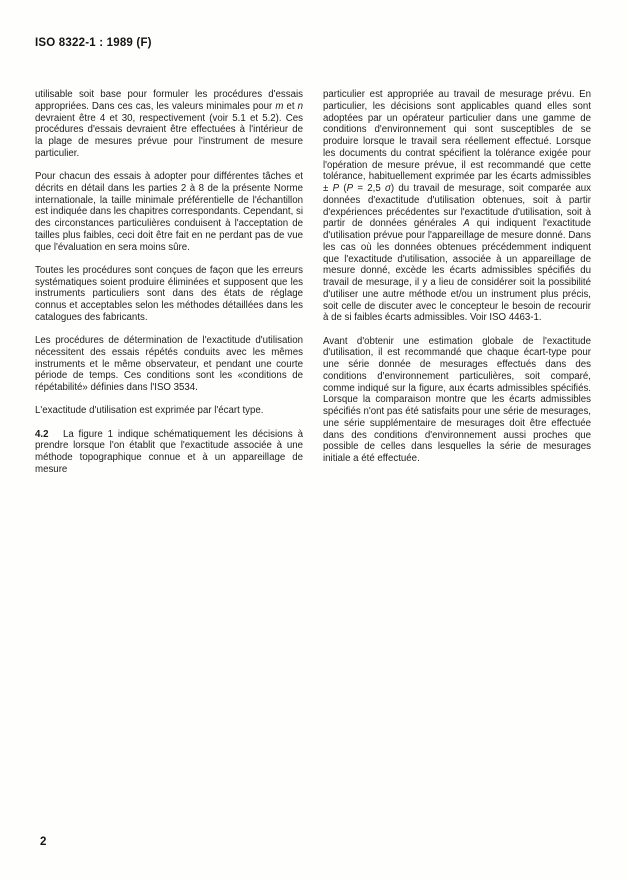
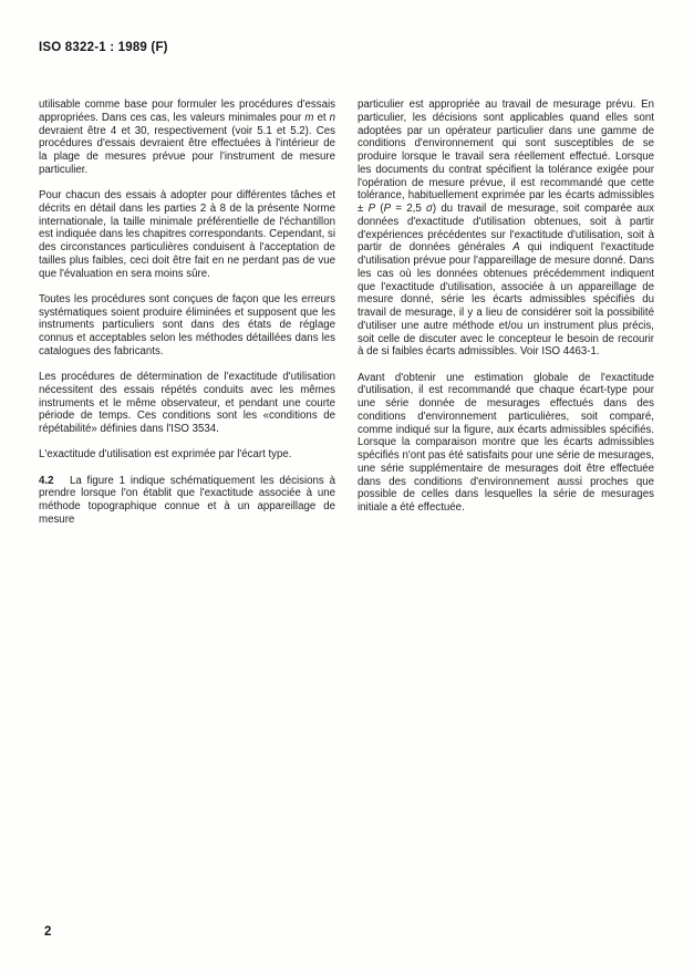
  ISO 8322-1 : 1989 (F)
- utilisable soit base pour formuler les procédures d'essais appropriées. Dans ces cas, les valeurs minimales pour m et n devraient être 4 et 30, respectivement (voir 5.1 et 5.2). Ces procédures d'essais devraient être effectuées à l'intérieur de la plage de mesures prévue pour l'instrument de mesure particulier.
+ utilisable comme base pour formuler les procédures d'essais appropriées. Dans ces cas, les valeurs minimales pour m et n devraient être 4 et 30, respectivement (voir 5.1 et 5.2). Ces procédures d'essais devraient être effectuées à l'intérieur de la plage de mesures prévue pour l'instrument de mesure particulier.
  Pour chacun des essais à adopter pour différentes tâches et décrits en détail dans les parties 2 à 8 de la présente Norme internationale, la taille minimale préférentielle de l'échantillon est indiquée dans les chapitres correspondants. Cependant, si des circonstances particulières conduisent à l'acceptation de tailles plus faibles, ceci doit être fait en ne perdant pas de vue que l'évaluation en sera moins sûre.
  Toutes les procédures sont conçues de façon que les erreurs systématiques soient produire éliminées et supposent que les instruments particuliers sont dans des états de réglage connus et acceptables selon les méthodes détaillées dans les catalogues des fabricants.
  Les procédures de détermination de l'exactitude d'utilisation nécessitent des essais répétés conduits avec les mêmes instruments et le même observateur, et pendant une courte période de temps. Ces conditions sont les «conditions de répétabilité» définies dans l'ISO 3534.
  L'exactitude d'utilisation est exprimée par l'écart type.
  4.2 La figure 1 indique schématiquement les décisions à prendre lorsque l'on établit que l'exactitude associée à une méthode topographique connue et à un appareillage de mesure
- particulier est appropriée au travail de mesurage prévu. En particulier, les décisions sont applicables quand elles sont adoptées par un opérateur particulier dans une gamme de conditions d'environnement qui sont susceptibles de se produire lorsque le travail sera réellement effectué. Lorsque les documents du contrat spécifient la tolérance exigée pour l'opération de mesure prévue, il est recommandé que cette tolérance, habituellement exprimée par les écarts admissibles ± P (P = 2,5 σ) du travail de mesurage, soit comparée aux données d'exactitude d'utilisation obtenues, soit à partir d'expériences précédentes sur l'exactitude d'utilisation, soit à partir de données générales A qui indiquent l'exactitude d'utilisation prévue pour l'appareillage de mesure donné. Dans les cas où les données obtenues précédemment indiquent que l'exactitude d'utilisation, associée à un appareillage de mesure donné, excède les écarts admissibles spécifiés du travail de mesurage, il y a lieu de considérer soit la possibilité d'utiliser une autre méthode et/ou un instrument plus précis, soit celle de discuter avec le concepteur le besoin de recourir à de si faibles écarts admissibles. Voir ISO 4463-1.
+ particulier est appropriée au travail de mesurage prévu. En particulier, les décisions sont applicables quand elles sont adoptées par un opérateur particulier dans une gamme de conditions d'environnement qui sont susceptibles de se produire lorsque le travail sera réellement effectué. Lorsque les documents du contrat spécifient la tolérance exigée pour l'opération de mesure prévue, il est recommandé que cette tolérance, habituellement exprimée par les écarts admissibles ± P (P = 2,5 σ) du travail de mesurage, soit comparée aux données d'exactitude d'utilisation obtenues, soit à partir d'expériences précédentes sur l'exactitude d'utilisation, soit à partir de données générales A qui indiquent l'exactitude d'utilisation prévue pour l'appareillage de mesure donné. Dans les cas où les données obtenues précédemment indiquent que l'exactitude d'utilisation, associée à un appareillage de mesure donné, série les écarts admissibles spécifiés du travail de mesurage, il y a lieu de considérer soit la possibilité d'utiliser une autre méthode et/ou un instrument plus précis, soit celle de discuter avec le concepteur le besoin de recourir à de si faibles écarts admissibles. Voir ISO 4463-1.
  Avant d'obtenir une estimation globale de l'exactitude d'utilisation, il est recommandé que chaque écart-type pour une série donnée de mesurages effectués dans des conditions d'environnement particulières, soit comparé, comme indiqué sur la figure, aux écarts admissibles spécifiés. Lorsque la comparaison montre que les écarts admissibles spécifiés n'ont pas été satisfaits pour une série de mesurages, une série supplémentaire de mesurages doit être effectuée dans des conditions d'environnement aussi proches que possible de celles dans lesquelles la série de mesurages initiale a été effectuée.
  2
